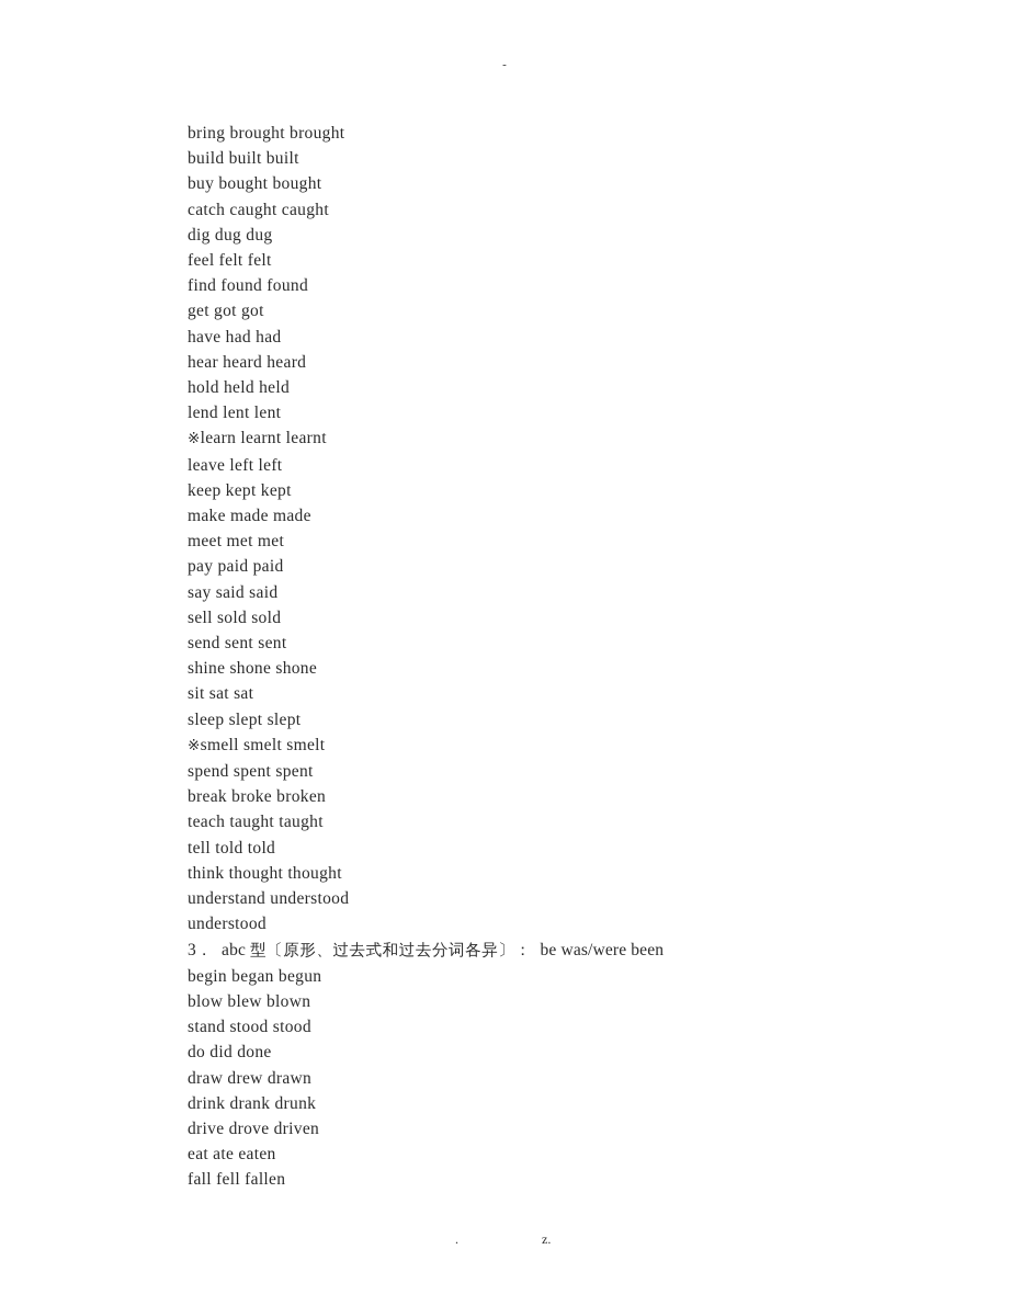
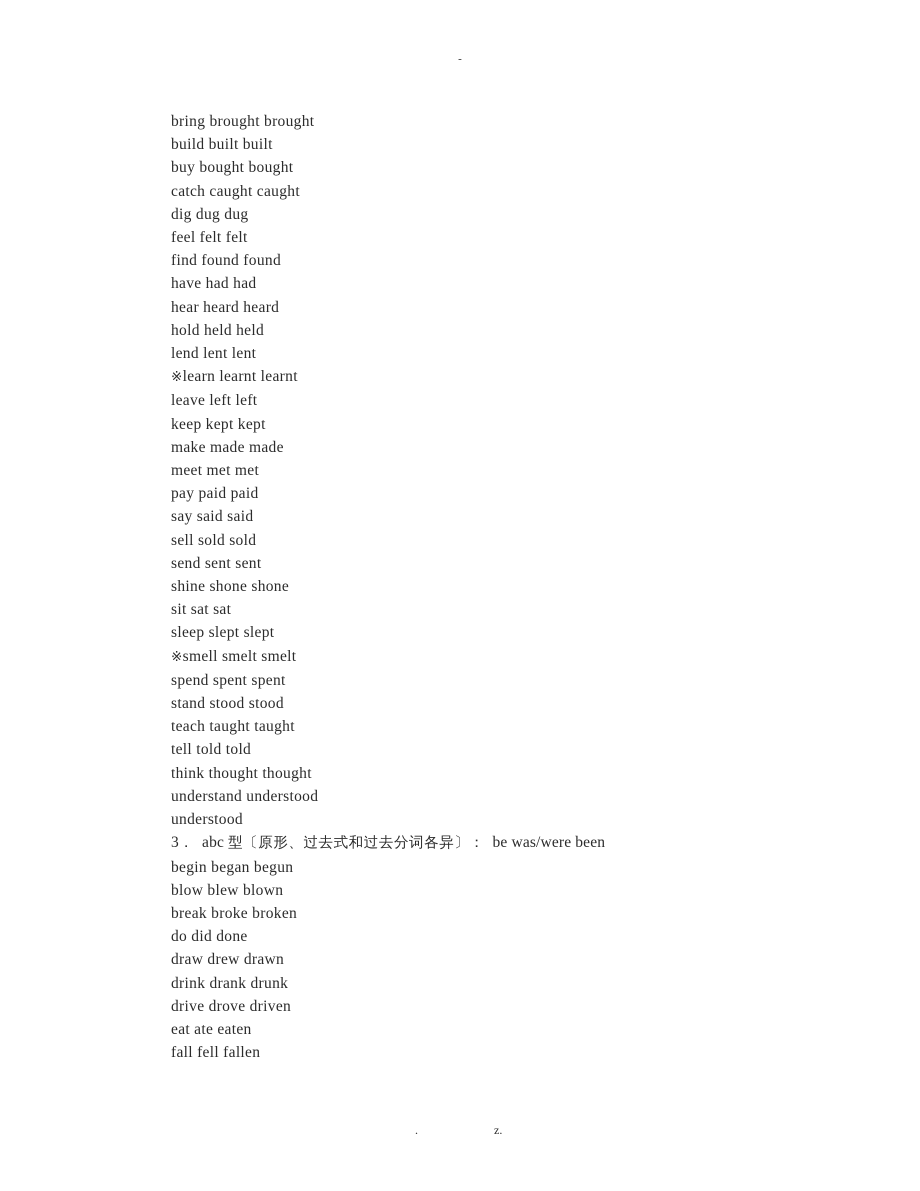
  -
  bring brought brought
  build built built
  buy bought bought
  catch caught caught
  dig dug dug
  feel felt felt
  find found found
- get got got
  have had had
  hear heard heard
  hold held held
  lend lent lent
  ※learn learnt learnt
  leave left left
  keep kept kept
  make made made
  meet met met
  pay paid paid
  say said said
  sell sold sold
  send sent sent
  shine shone shone
  sit sat sat
  sleep slept slept
  ※smell smelt smelt
  spend spent spent
- break broke broken
+ stand stood stood
  teach taught taught
  tell told told
  think thought thought
  understand understood
  understood
  3． abc 型〔原形、过去式和过去分词各异〕： be was/were been
  begin began begun
  blow blew blown
- stand stood stood
+ break broke broken
  do did done
  draw drew drawn
  drink drank drunk
  drive drove driven
  eat ate eaten
  fall fell fallen
  .
  z.
